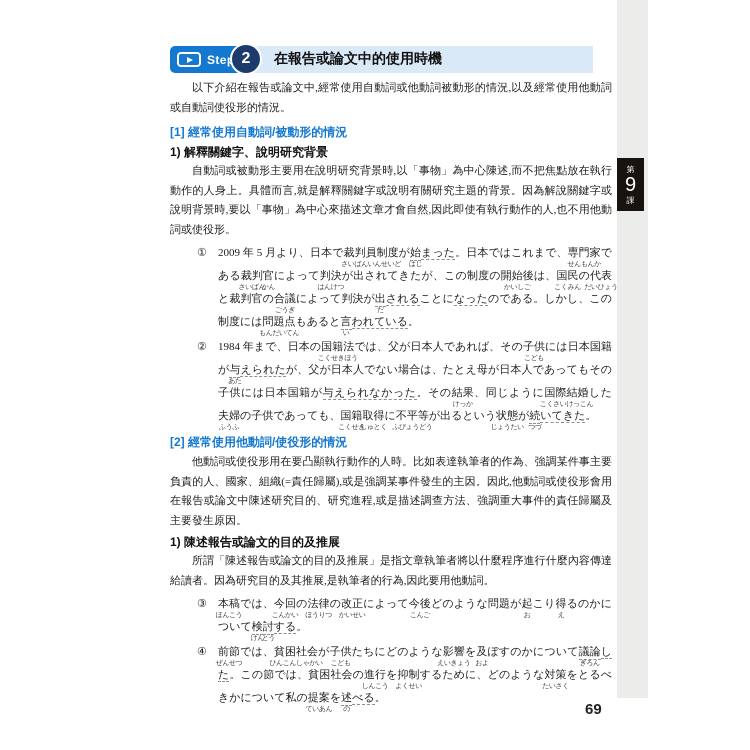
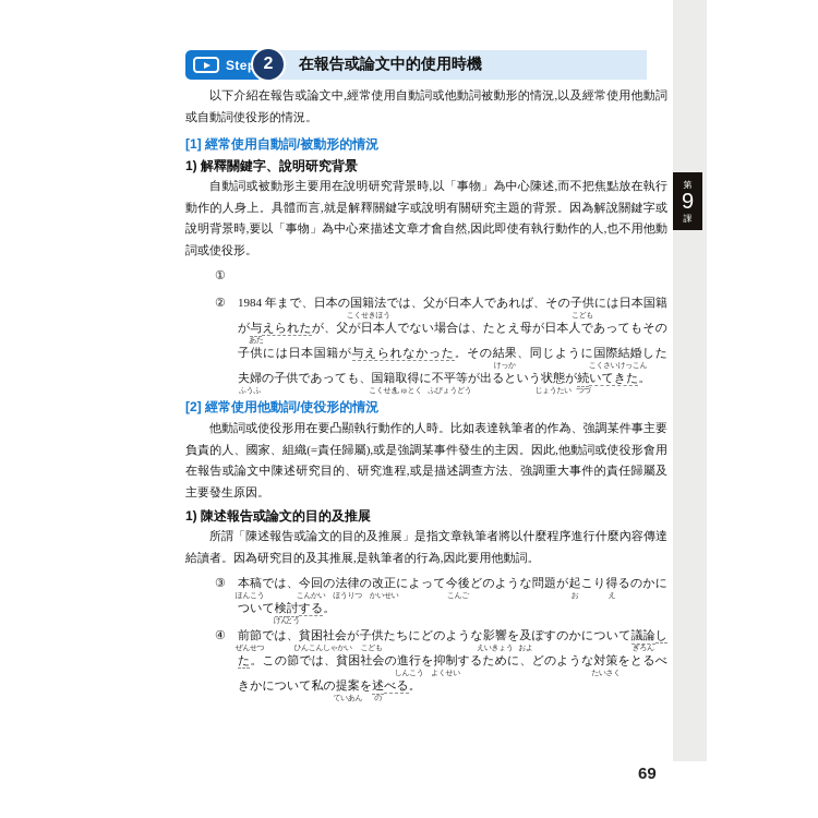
  第
  9
  課
  在報告或論文中的使用時機
  Ste
  2
  以下介紹在報告或論文中,經常使用自動詞或他動詞被動形的情況,以及經常使用他動詞或自動詞使役形的情況。
  [1] 經常使用自動詞/被動形的情況
  1) 解釋關鍵字、說明研究背景
  自動詞或被動形主要用在說明研究背景時,以「事物」為中心陳述,而不把焦點放在執行動作的人身上。具體而言,就是解釋關鍵字或說明有關研究主題的背景。因為解說關鍵字或說明背景時,要以「事物」為中心來描述文章才會自然,因此即使有執行動作的人,也不用他動詞或使役形。
  ①
- 2009 年 5 月より、日本で裁判員制度
- さいばんいんせいど
- が始
- はじ
- まった。日本ではこれまで、専門家
- せんもんか
- である裁判
- さいばん
- 官
- かん
- によって判決
- はんけつ
- が出されてきたが、この制度の開始後
- かいしご
- は、国民
- こくみん
- の代表
- だいひょう
- と裁判官の合議
- ごうぎ
- によって判決が出
- だ
- されることになったのである。しかし、この制度には問題点
- もんだいてん
- もあると言
- い
- われている。
  ②
  1984 年まで、日本の国籍法
  こくせきほう
  では、父が日本人であれば、その子供
  こども
  には日本国籍が与
  あた
  えられたが、父が日本人でない場合は、たとえ母が日本人であってもその子供には日本国籍が与えられなかった。その結果
  けっか
  、同じように国際結婚
  こくさいけっこん
  した夫婦
  ふうふ
  の子供であっても、国籍
  こくせき
  取得
  しゅとく
  に不平等
  ふびょうどう
  が出るという状態
  じょうたい
  が続
  つづ
  いてきた。
  [2] 經常使用他動詞/使役形的情況
  他動詞或使役形用在要凸顯執行動作的人時。比如表達執筆者的作為、強調某件事主要負責的人、國家、組織(=責任歸屬),或是強調某事件發生的主因。因此,他動詞或使役形會用在報告或論文中陳述研究目的、研究進程,或是描述調查方法、強調重大事件的責任歸屬及主要發生原因。
  1) 陳述報告或論文的目的及推展
  所謂「陳述報告或論文的目的及推展」是指文章執筆者將以什麼程序進行什麼內容傳達給讀者。因為研究目的及其推展,是執筆者的行為,因此要用他動詞。
  ③
  本稿
  ほんこう
  では、今回
  こんかい
  の法律
  ほうりつ
  の改正
  かいせい
  によって今後
  こんご
  どのような問題が起
  お
  こり得
  え
  るのかについて検
  けん
  討
  とう
  する。
  ④
  前節
  ぜんせつ
  では、貧困社会
  ひんこんしゃかい
  が子供
  こども
  たちにどのような影響
  えいきょう
  を及
  およ
  ぼすのかについて議論
  ぎろん
  した。この節では、貧困社会の進行
  しんこう
  を抑制
  よくせい
  するために、どのような対策
  たいさく
  をとるべきかについて私の提案
  ていあん
  を述
  の
  べる。
  69
